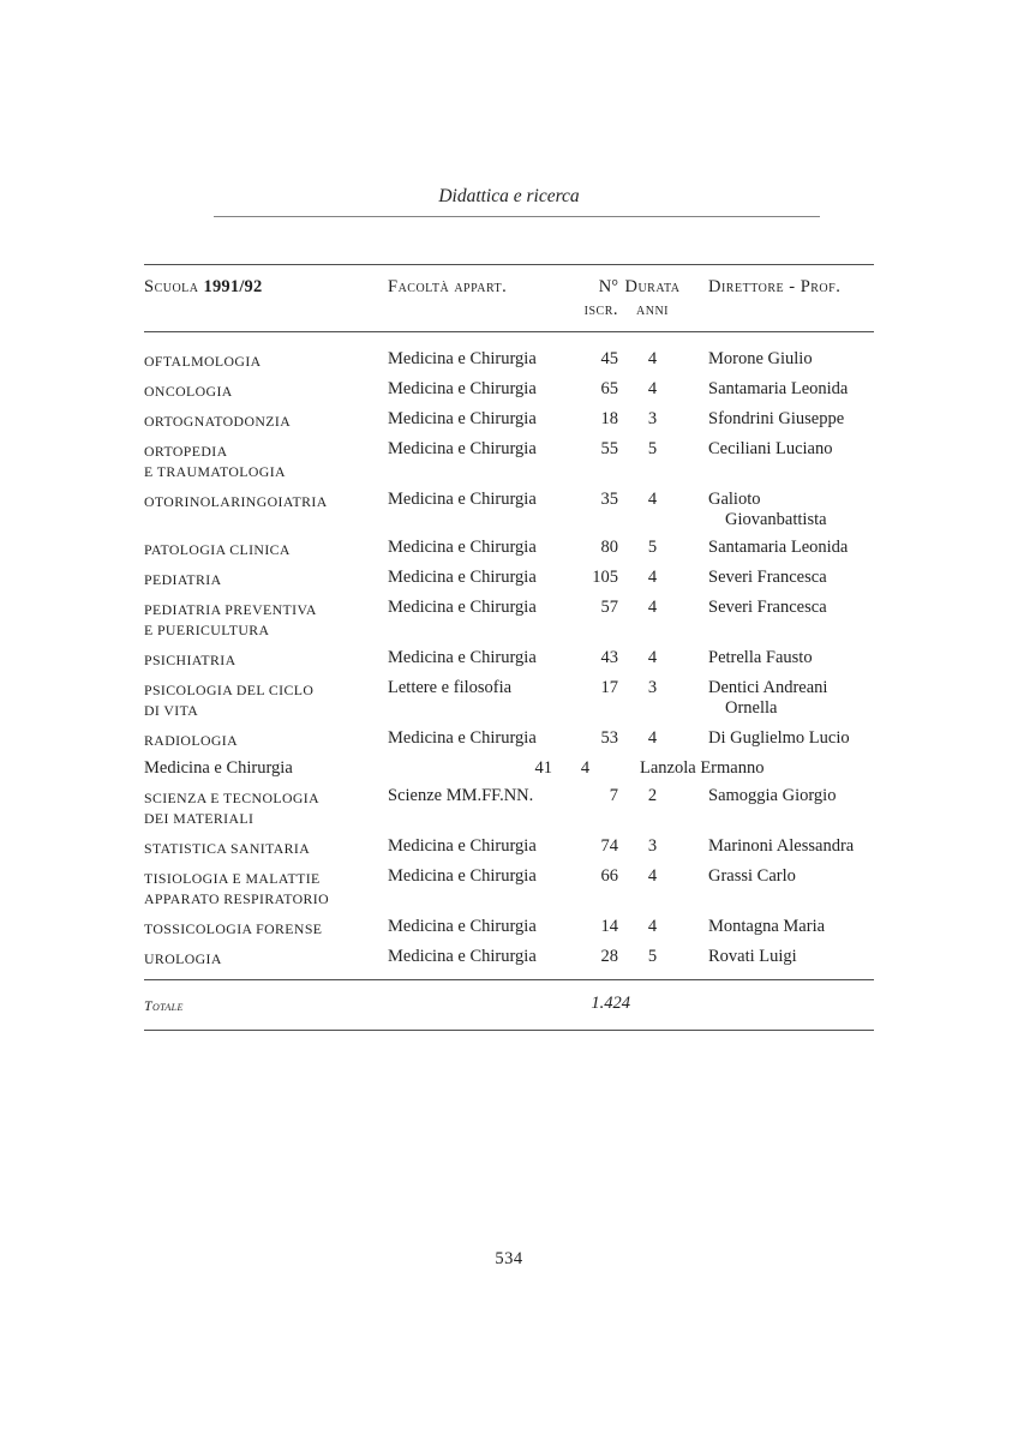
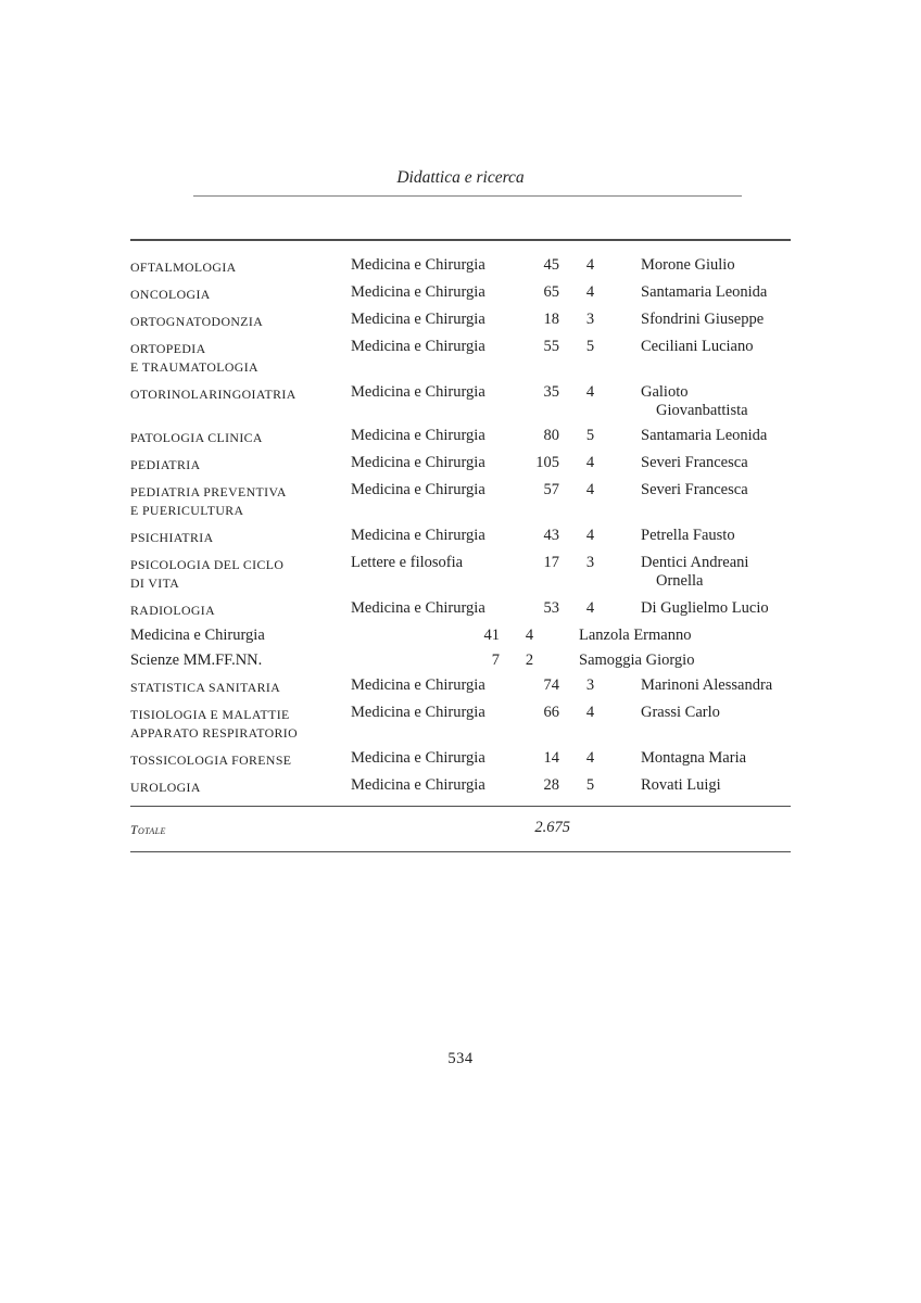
  Didattica e ricerca
- Scuola 1991/92
- Facoltà appart.
- N°
- iscr.
- Durata
- anni
- Direttore - Prof.
  OFTALMOLOGIA
  Medicina e Chirurgia
  45
  4
  Morone Giulio
  ONCOLOGIA
  Medicina e Chirurgia
  65
  4
  Santamaria Leonida
  ORTOGNATODONZIA
  Medicina e Chirurgia
  18
  3
  Sfondrini Giuseppe
  ORTOPEDIA
  E TRAUMATOLOGIA
  Medicina e Chirurgia
  55
  5
  Ceciliani Luciano
  OTORINOLARINGOIATRIA
  Medicina e Chirurgia
  35
  4
  Galioto
  Giovanbattista
  PATOLOGIA CLINICA
  Medicina e Chirurgia
  80
  5
  Santamaria Leonida
  PEDIATRIA
  Medicina e Chirurgia
  105
  4
  Severi Francesca
  PEDIATRIA PREVENTIVA
  E PUERICULTURA
  Medicina e Chirurgia
  57
  4
  Severi Francesca
  PSICHIATRIA
  Medicina e Chirurgia
  43
  4
  Petrella Fausto
  PSICOLOGIA DEL CICLO
  DI VITA
  Lettere e filosofia
  17
  3
  Dentici Andreani
  Ornella
  RADIOLOGIA
  Medicina e Chirurgia
  53
  4
  Di Guglielmo Lucio
  Medicina e Chirurgia
  41
  4
  Lanzola Ermanno
- SCIENZA E TECNOLOGIA
- DEI MATERIALI
  Scienze MM.FF.NN.
  7
  2
  Samoggia Giorgio
  STATISTICA SANITARIA
  Medicina e Chirurgia
  74
  3
  Marinoni Alessandra
  TISIOLOGIA E MALATTIE
  APPARATO RESPIRATORIO
  Medicina e Chirurgia
  66
  4
  Grassi Carlo
  TOSSICOLOGIA FORENSE
  Medicina e Chirurgia
  14
  4
  Montagna Maria
  UROLOGIA
  Medicina e Chirurgia
  28
  5
  Rovati Luigi
  Totale
- 1.424
+ 2.675
  534
